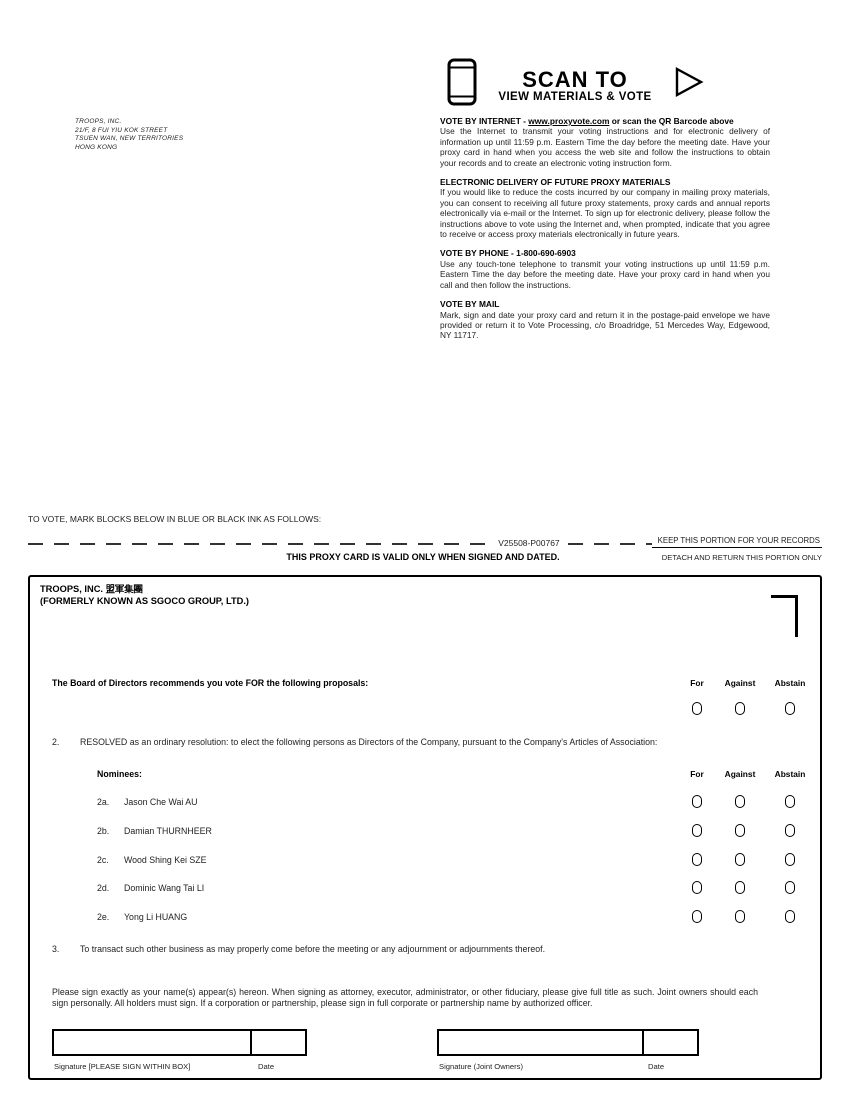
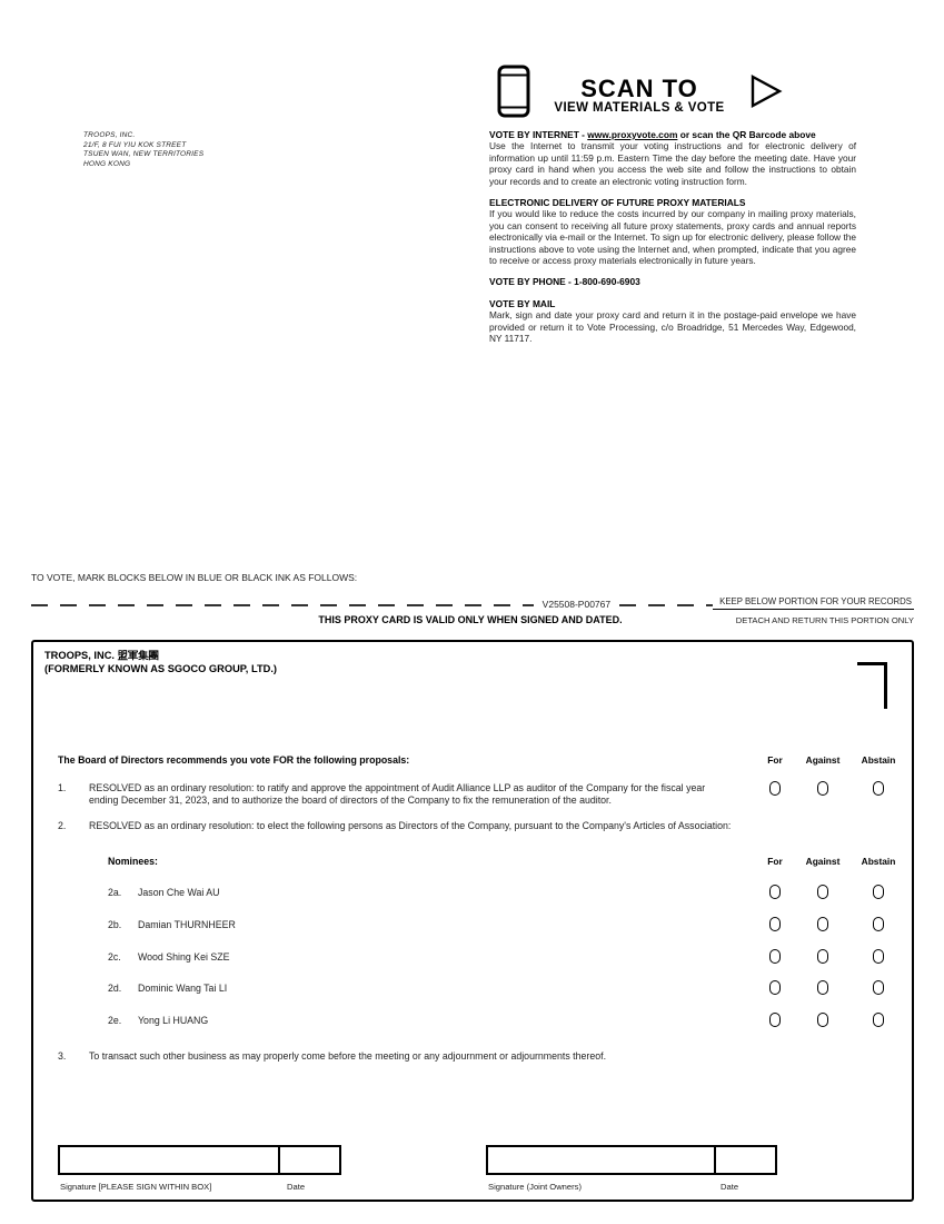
  SCAN TO
  VIEW MATERIALS & VOTE
  VOTE BY INTERNET - www.proxyvote.com or scan the QR Barcode above
  Use the Internet to transmit your voting instructions and for electronic delivery of information up until 11:59 p.m. Eastern Time the day before the meeting date. Have your proxy card in hand when you access the web site and follow the instructions to obtain your records and to create an electronic voting instruction form.
  ELECTRONIC DELIVERY OF FUTURE PROXY MATERIALS
  If you would like to reduce the costs incurred by our company in mailing proxy materials, you can consent to receiving all future proxy statements, proxy cards and annual reports electronically via e-mail or the Internet. To sign up for electronic delivery, please follow the instructions above to vote using the Internet and, when prompted, indicate that you agree to receive or access proxy materials electronically in future years.
  VOTE BY PHONE - 1-800-690-6903
- Use any touch-tone telephone to transmit your voting instructions up until 11:59 p.m. Eastern Time the day before the meeting date. Have your proxy card in hand when you call and then follow the instructions.
  VOTE BY MAIL
  Mark, sign and date your proxy card and return it in the postage-paid envelope we have provided or return it to Vote Processing, c/o Broadridge, 51 Mercedes Way, Edgewood, NY 11717.
  TO VOTE, MARK BLOCKS BELOW IN BLUE OR BLACK INK AS FOLLOWS:
  V25508-P00767
- KEEP THIS PORTION FOR YOUR RECORDS
+ KEEP BELOW PORTION FOR YOUR RECORDS
  THIS PROXY CARD IS VALID ONLY WHEN SIGNED AND DATED.
  DETACH AND RETURN THIS PORTION ONLY
  TROOPS, INC. 盟軍集團
  (FORMERLY KNOWN AS SGOCO GROUP, LTD.)
  The Board of Directors recommends you vote FOR the following proposals:
  For
  Against
  Abstain
+ 1.
+ RESOLVED as an ordinary resolution: to ratify and approve the appointment of Audit Alliance LLP as auditor of the Company for the fiscal year ending December 31, 2023, and to authorize the board of directors of the Company to fix the remuneration of the auditor.
  2.
  RESOLVED as an ordinary resolution: to elect the following persons as Directors of the Company, pursuant to the Company's Articles of Association:
  Nominees:
  For
  Against
  Abstain
  2a. Jason Che Wai AU
  2b. Damian THURNHEER
  2c. Wood Shing Kei SZE
  2d. Dominic Wang Tai LI
  2e. Yong Li HUANG
  3.
  To transact such other business as may properly come before the meeting or any adjournment or adjournments thereof.
- Please sign exactly as your name(s) appear(s) hereon. When signing as attorney, executor, administrator, or other fiduciary, please give full title as such. Joint owners should each sign personally. All holders must sign. If a corporation or partnership, please sign in full corporate or partnership name by authorized officer.
  Signature [PLEASE SIGN WITHIN BOX]
  Date
  Signature (Joint Owners)
  Date
